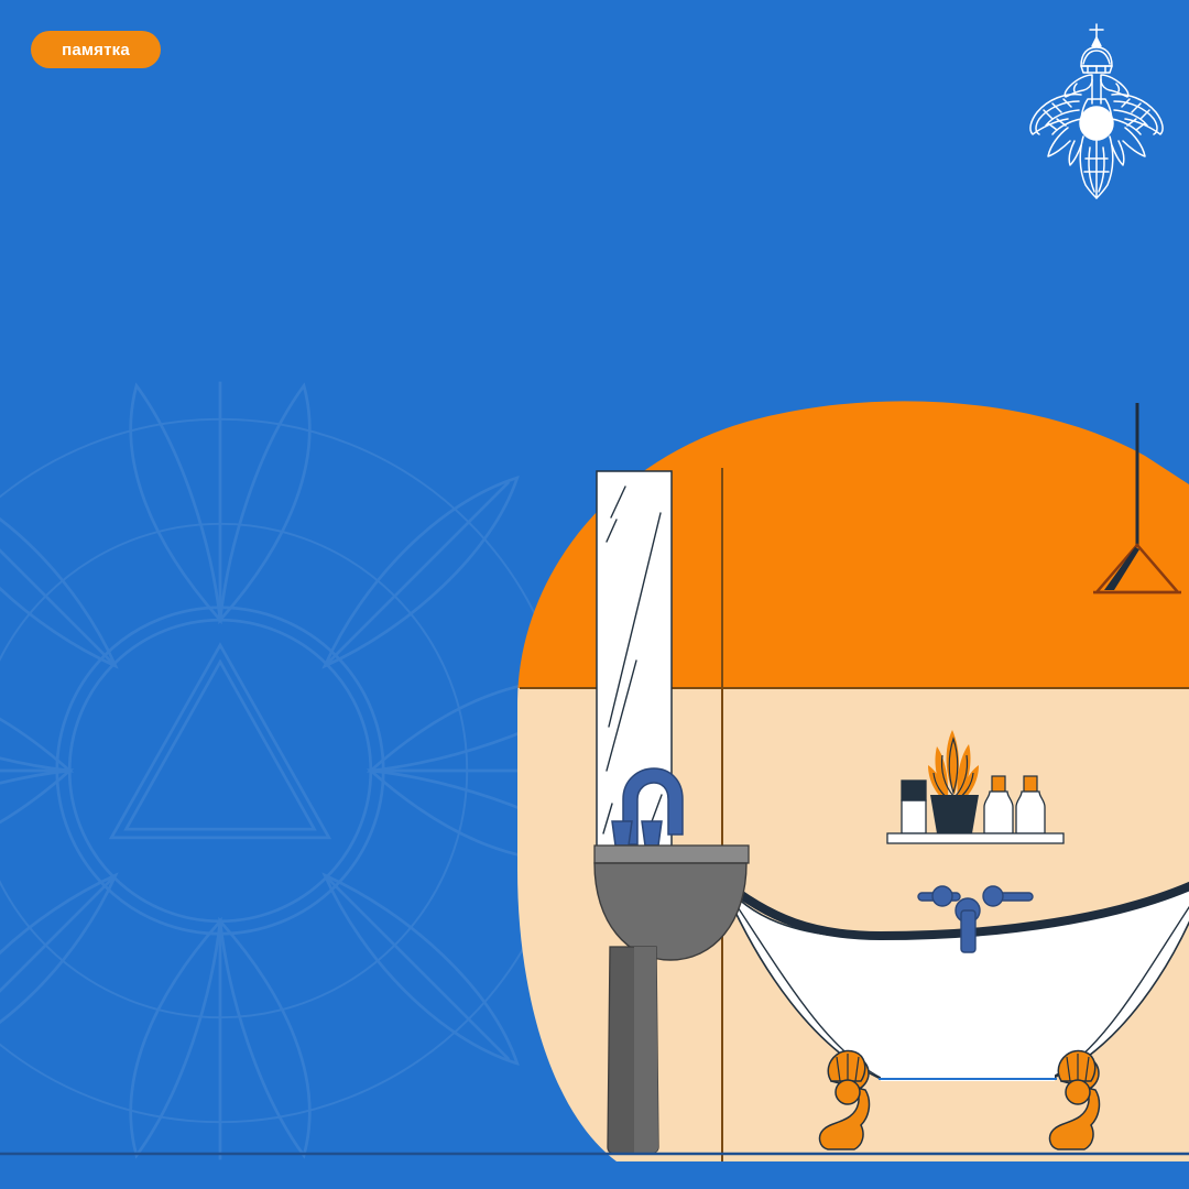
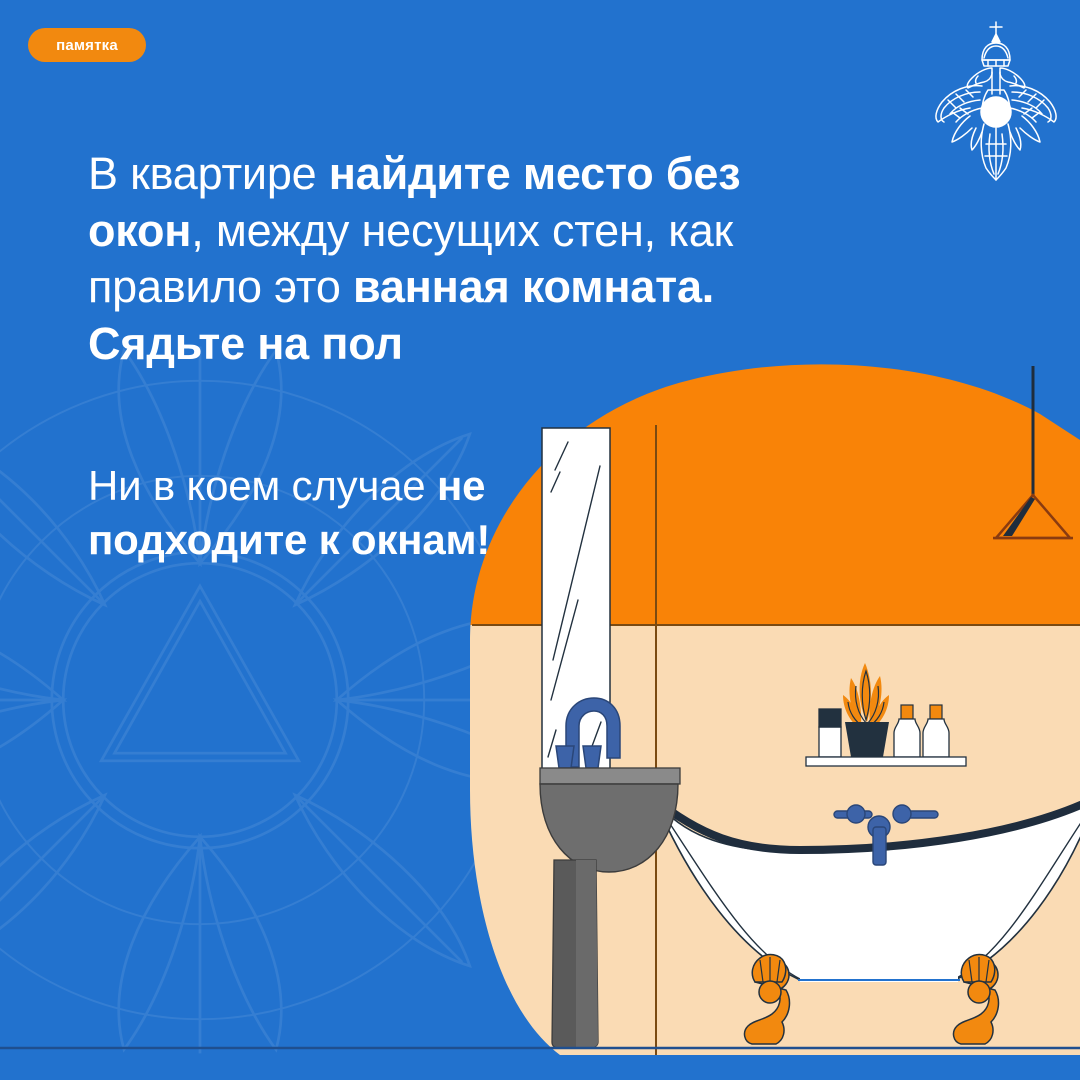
  памятка
+ В квартире найдите место без окон, между несущих стен, как правило это ванная комната. Сядьте на пол
+ Ни в коем случае не подходите к окнам!
